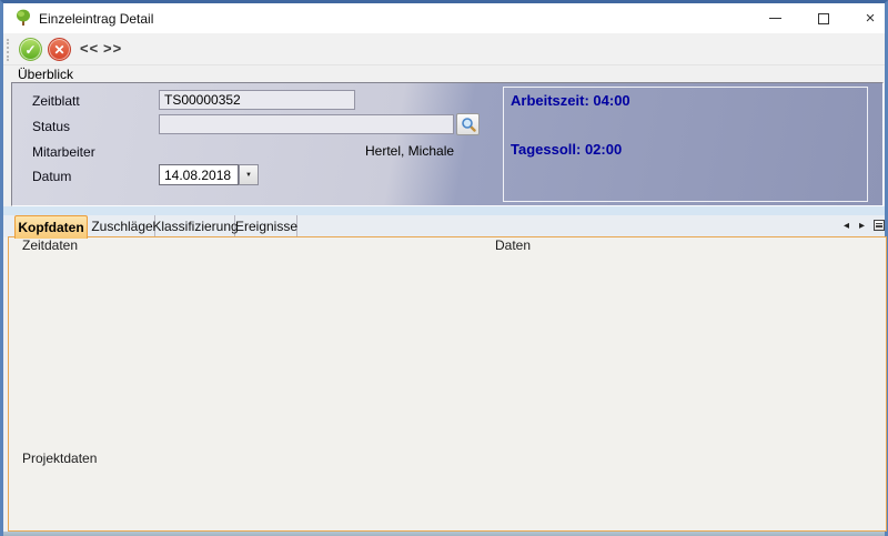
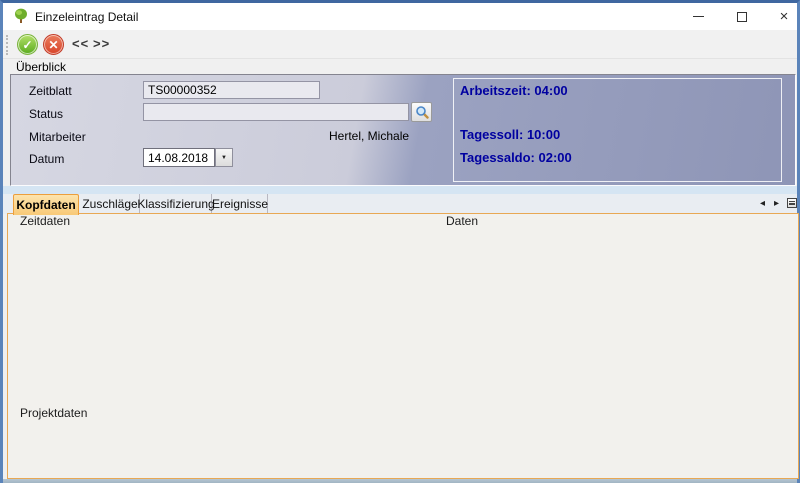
  Einzeleintrag Detail
  ×
  ✓
  ✕
  <<
  >>
  Überblick
  Zeitblatt
  TS00000352
  Status
  Mitarbeiter
  Hertel, Michale
  Datum
  14.08.2018
  Arbeitszeit: 04:00
- Tagessoll: 02:00
+ Tagessoll: 10:00
+ Tagessaldo: 02:00
  Kopfdaten
  Zuschläge
  Klassifizierung
  Ereignisse
  ◂
  ▸
  Zeitdaten
  Projektdaten
  Daten
